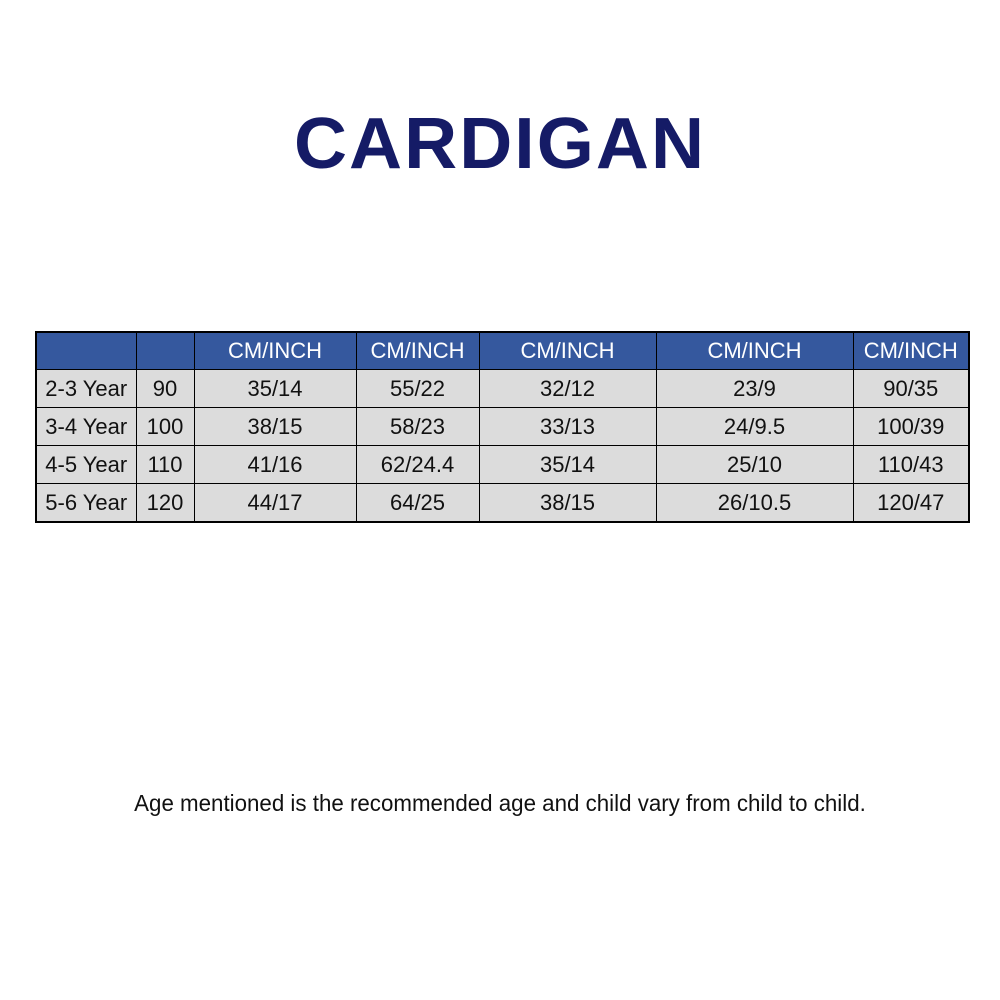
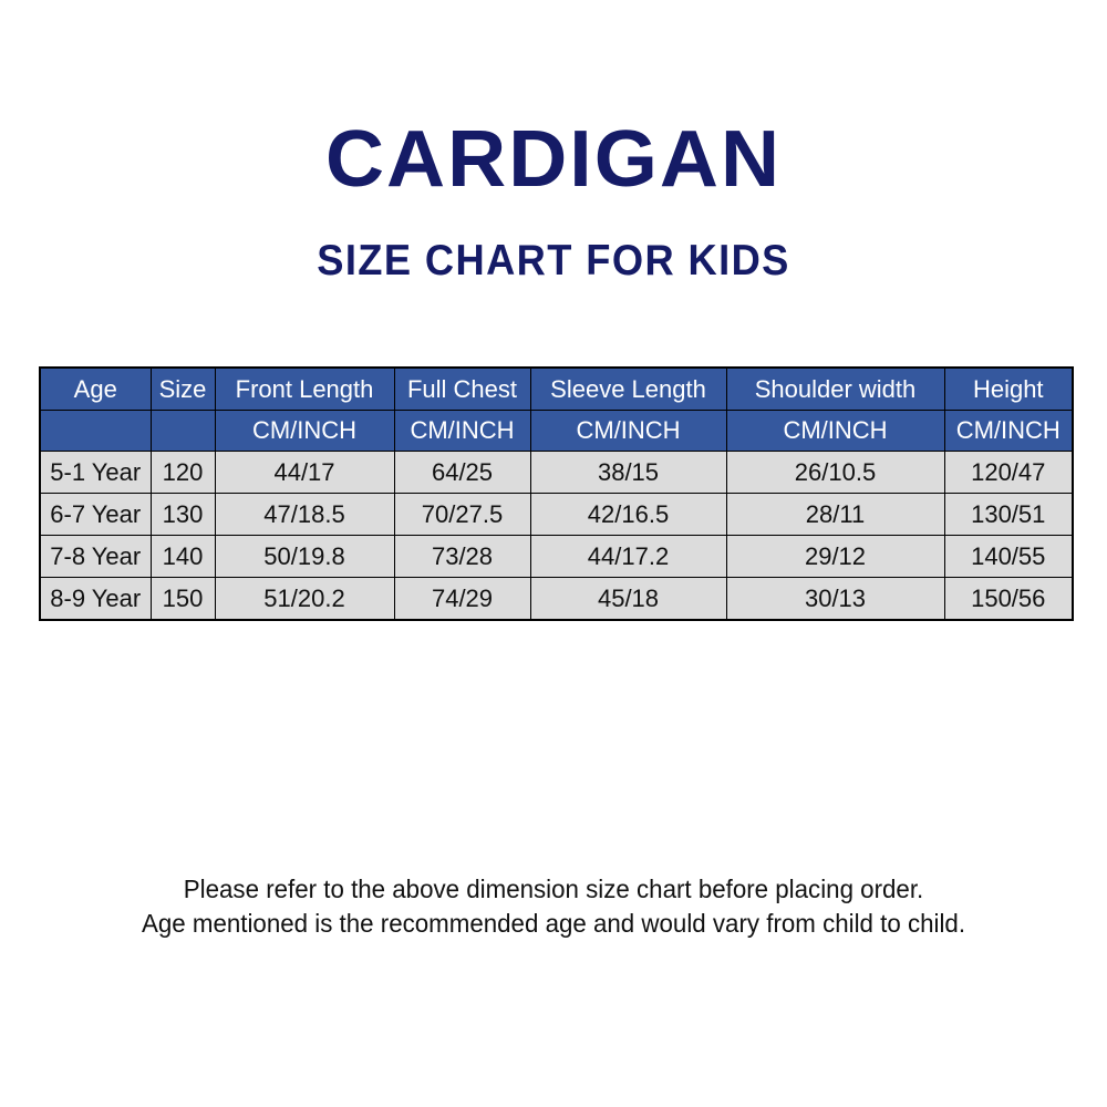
  CARDIGAN
+ SIZE CHART FOR KIDS
+ Age	Size	Front Length	Full Chest	Sleeve Length	Shoulder width	Height
  		CM/INCH	CM/INCH	CM/INCH	CM/INCH	CM/INCH
- 2-3 Year	90	35/14	55/22	32/12	23/9	90/35
- 3-4 Year	100	38/15	58/23	33/13	24/9.5	100/39
- 4-5 Year	110	41/16	62/24.4	35/14	25/10	110/43
- 5-6 Year	120	44/17	64/25	38/15	26/10.5	120/47
+ 5-1 Year	120	44/17	64/25	38/15	26/10.5	120/47
+ 6-7 Year	130	47/18.5	70/27.5	42/16.5	28/11	130/51
+ 7-8 Year	140	50/19.8	73/28	44/17.2	29/12	140/55
+ 8-9 Year	150	51/20.2	74/29	45/18	30/13	150/56
+ Please refer to the above dimension size chart before placing order.
- Age mentioned is the recommended age and child vary from child to child.
+ Age mentioned is the recommended age and would vary from child to child.
